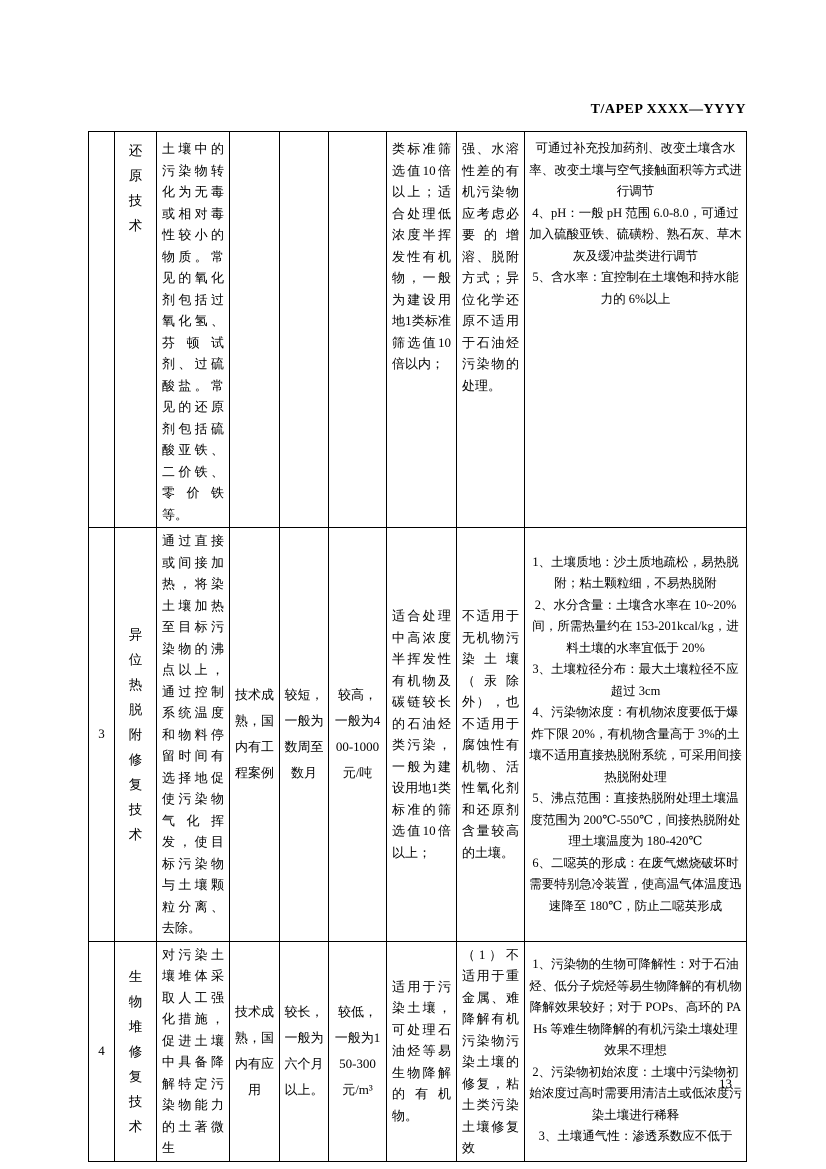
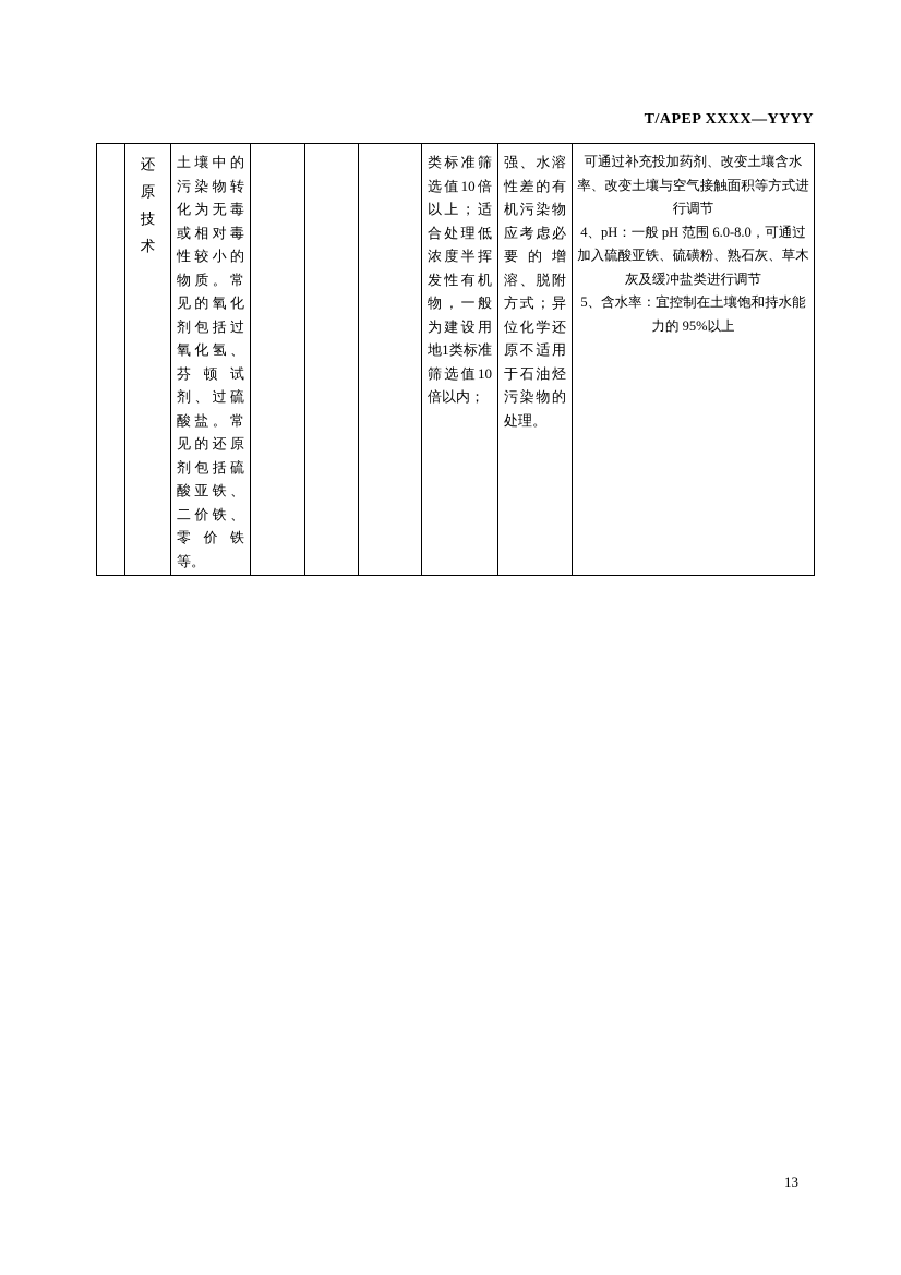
  T/APEP XXXX—YYYY
- 	还原技术	土壤中的污染物转化为无毒或相对毒性较小的物质。常见的氧化剂包括过氧化氢、芬顿试剂、过硫酸盐。常见的还原剂包括硫酸亚铁、二价铁、零价铁等。				类标准筛选值10倍以上；适合处理低浓度半挥发性有机物，一般为建设用地1类标准筛选值10倍以内；	强、水溶性差的有机污染物应考虑必要的增溶、脱附方式；异位化学还原不适用于石油烃污染物的处理。	可通过补充投加药剂、改变土壤含水率、改变土壤与空气接触面积等方式进行调节 4、pH：一般 pH 范围 6.0-8.0，可通过加入硫酸亚铁、硫磺粉、熟石灰、草木灰及缓冲盐类进行调节 5、含水率：宜控制在土壤饱和持水能力的 6%以上
+ 	还原技术	土壤中的污染物转化为无毒或相对毒性较小的物质。常见的氧化剂包括过氧化氢、芬顿试剂、过硫酸盐。常见的还原剂包括硫酸亚铁、二价铁、零价铁等。				类标准筛选值10倍以上；适合处理低浓度半挥发性有机物，一般为建设用地1类标准筛选值10倍以内；	强、水溶性差的有机污染物应考虑必要的增溶、脱附方式；异位化学还原不适用于石油烃污染物的处理。	可通过补充投加药剂、改变土壤含水率、改变土壤与空气接触面积等方式进行调节 4、pH：一般 pH 范围 6.0-8.0，可通过加入硫酸亚铁、硫磺粉、熟石灰、草木灰及缓冲盐类进行调节 5、含水率：宜控制在土壤饱和持水能力的 95%以上
- 3	异位热脱附修复技术	通过直接或间接加热，将染土壤加热至目标污染物的沸点以上，通过控制系统温度和物料停留时间有选择地促使污染物气化挥发，使目标污染物与土壤颗粒分离、去除。	技术成熟，国内有工程案例	较短，一般为数周至数月	较高，一般为400-1000元/吨	适合处理中高浓度半挥发性有机物及碳链较长的石油烃类污染，一般为建设用地1类标准的筛选值10倍以上；	不适用于无机物污染土壤（汞除外），也不适用于腐蚀性有机物、活性氧化剂和还原剂含量较高的土壤。	1、土壤质地：沙土质地疏松，易热脱附；粘土颗粒细，不易热脱附 2、水分含量：土壤含水率在 10~20%间，所需热量约在 153-201kcal/kg，进料土壤的水率宜低于 20% 3、土壤粒径分布：最大土壤粒径不应超过 3cm 4、污染物浓度：有机物浓度要低于爆炸下限 20%，有机物含量高于 3%的土壤不适用直接热脱附系统，可采用间接热脱附处理 5、沸点范围：直接热脱附处理土壤温度范围为 200℃-550℃，间接热脱附处理土壤温度为 180-420℃ 6、二噁英的形成：在废气燃烧破坏时需要特别急冷装置，使高温气体温度迅速降至 180℃，防止二噁英形成
- 4	生物堆修复技术	对污染土壤堆体采取人工强化措施，促进土壤中具备降解特定污染物能力的土著微生	技术成熟，国内有应用	较长，一般为六个月以上。	较低，一般为150-300元/m³	适用于污染土壤，可处理石油烃等易生物降解的有机物。	（1）不适用于重金属、难降解有机污染物污染土壤的修复，粘土类污染土壤修复效	1、污染物的生物可降解性：对于石油烃、低分子烷烃等易生物降解的有机物降解效果较好；对于 POPs、高环的 PAHs 等难生物降解的有机污染土壤处理效果不理想 2、污染物初始浓度：土壤中污染物初始浓度过高时需要用清洁土或低浓度污染土壤进行稀释 3、土壤通气性：渗透系数应不低于
  13
